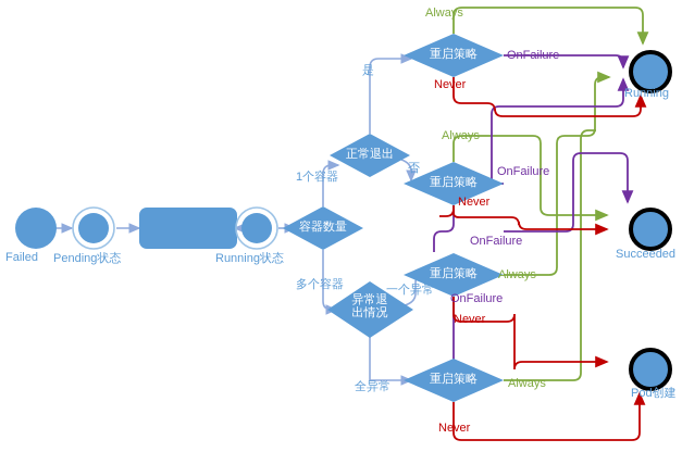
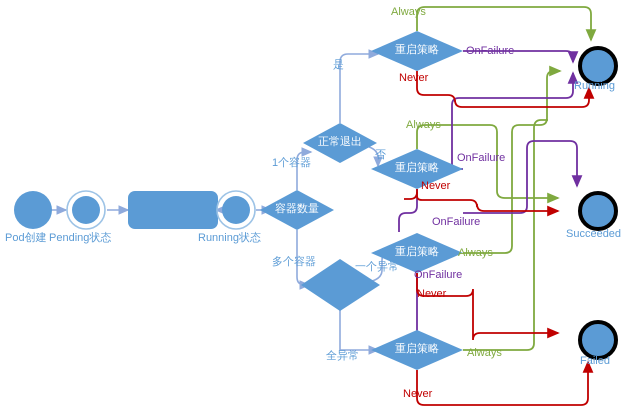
  容器数量
  正常退出
- 异常退
- 出情况
  重启策略
  重启策略
  重启策略
  重启策略
- Failed
+ Pod创建
  Pending状态
  Running状态
  Running
  Succeeded
- Pod创建
+ Failed
  1个容器
  多个容器
  是
  否
  一个异常
  全异常
  Always
  OnFailure
  Never
  Always
  OnFailure
  Never
  OnFailure
  Always
  OnFailure
  Never
  Always
  Never
